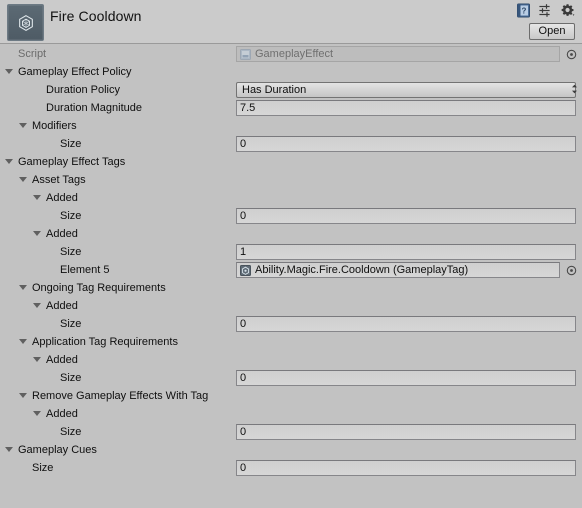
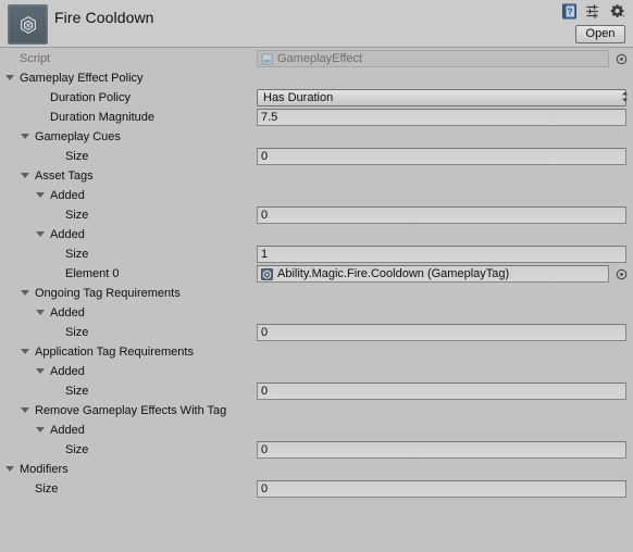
  Fire Cooldown
  ?
  Open
  Script
  GameplayEffect
  Gameplay Effect Policy
  Duration Policy
  Has Duration
  Duration Magnitude
  7.5
- Modifiers
+ Gameplay Cues
  Size
  0
- Gameplay Effect Tags
  Asset Tags
  Added
  Size
  0
  Added
  Size
  1
- Element 5
+ Element 0
  Ability.Magic.Fire.Cooldown (GameplayTag)
  Ongoing Tag Requirements
  Added
  Size
  0
  Application Tag Requirements
  Added
  Size
  0
  Remove Gameplay Effects With Tag
  Added
  Size
  0
- Gameplay Cues
+ Modifiers
  Size
  0
